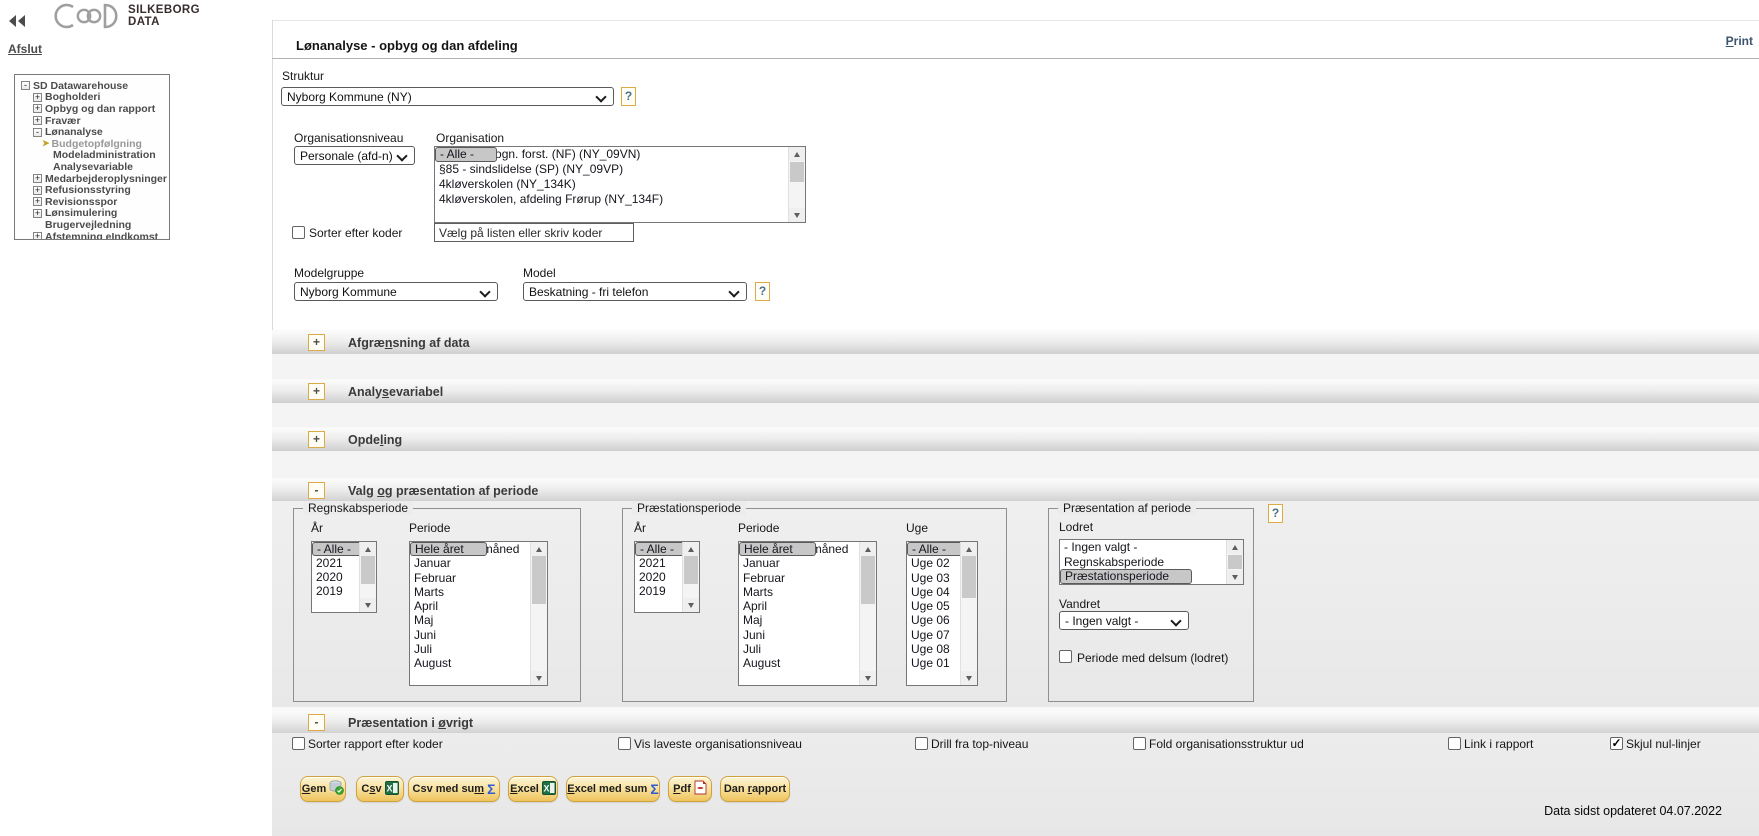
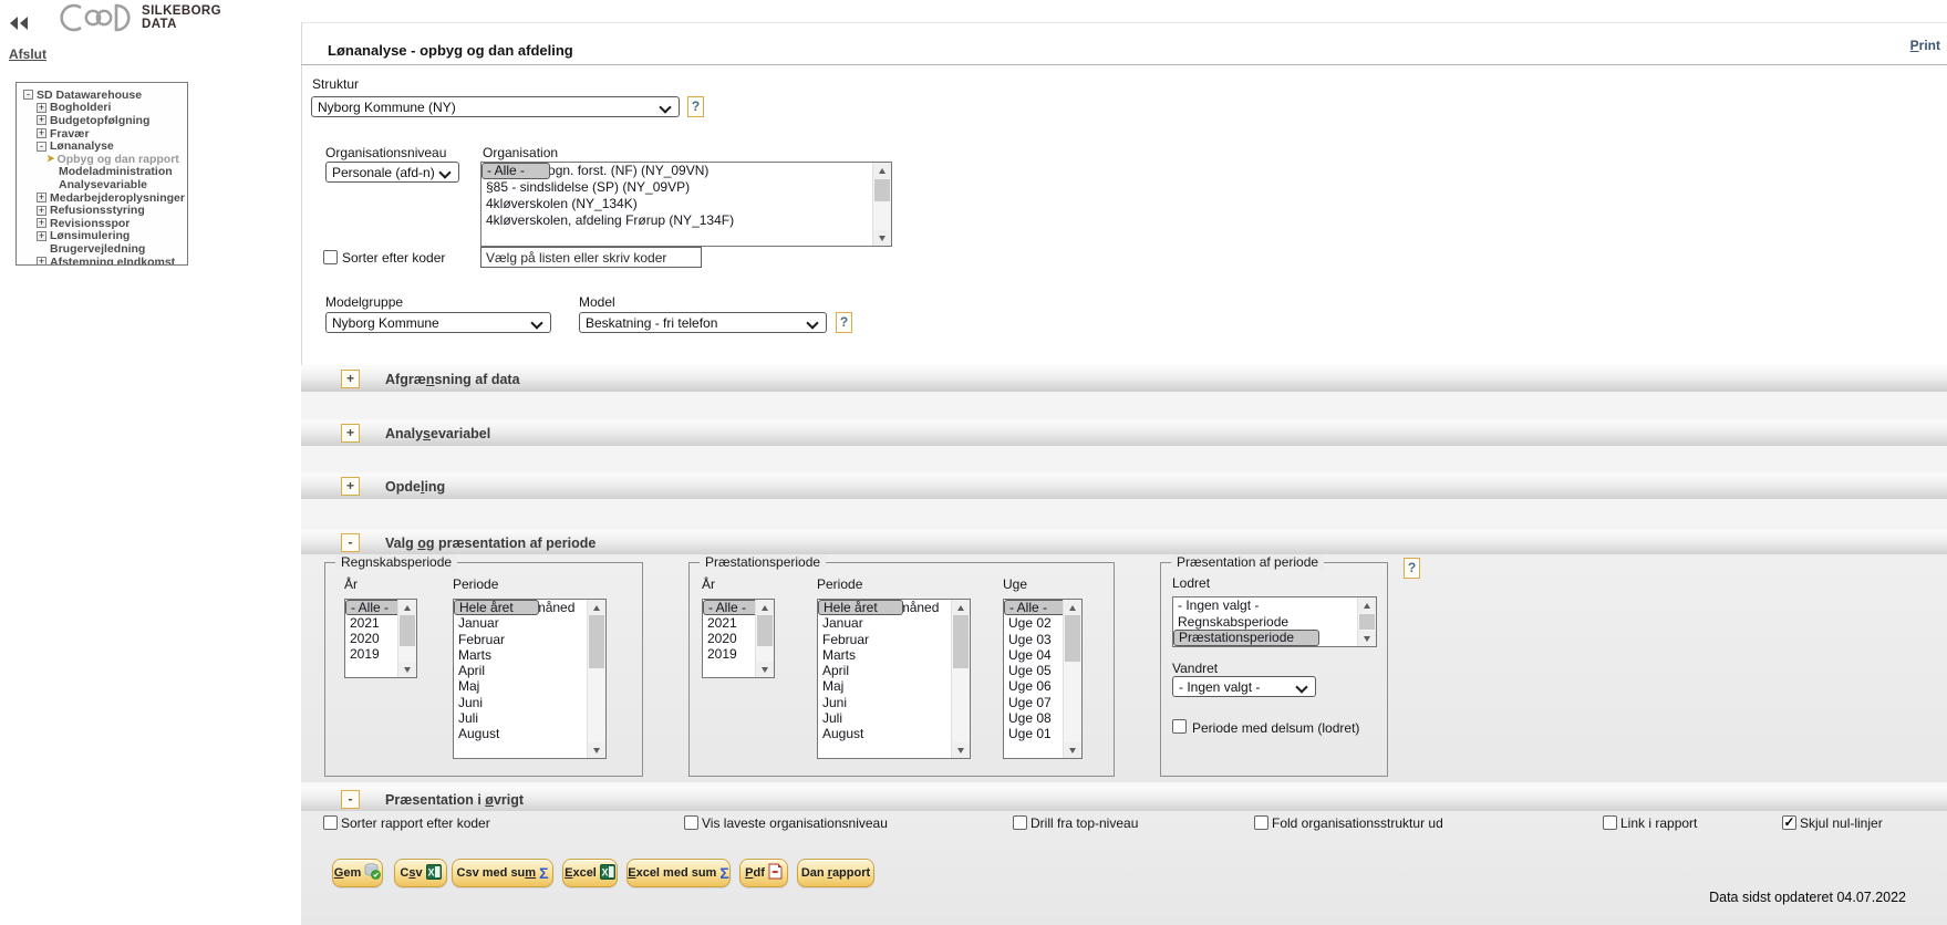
  SILKEBORG
  DATA
  Afslut
  -
  SD Datawarehouse
  +
  Bogholderi
  +
- Opbyg og dan rapport
+ Budgetopfølgning
  +
  Fravær
  -
  Lønanalyse
  ➤
- Budgetopfølgning
+ Opbyg og dan rapport
  Modeladministration
  Analysevariable
  +
  Medarbejderoplysninger
  +
  Refusionsstyring
  +
  Revisionsspor
  +
  Lønsimulering
  Brugervejledning
  +
  Afstemning eIndkomst
  Lønanalyse - opbyg og dan afdeling
  Print
  Struktur
  Nyborg Kommune (NY)
  ?
  Organisationsniveau
  Personale (afd-n)
  Organisation
  - Alle -
  §85 - sindslidelse (SP) (NY_09VP)
  4kløverskolen (NY_134K)
  4kløverskolen, afdeling Frørup (NY_134F)
  Sorter efter koder
  Vælg på listen eller skriv koder
  Modelgruppe
  Nyborg Kommune
  Model
  Beskatning - fri telefon
  ?
  +
  Afgrænsning af data
  +
  Analysevariabel
  +
  Opdeling
  -
  Valg og præsentation af periode
  Regnskabsperiode
  År
  Periode
  - Alle -
  2021
  2020
  2019
  Hele året
  Januar
  Februar
  Marts
  April
  Maj
  Juni
  Juli
  August
  Præstationsperiode
  År
  Periode
  Uge
  - Alle -
  2021
  2020
  2019
  Hele året
  Januar
  Februar
  Marts
  April
  Maj
  Juni
  Juli
  August
  - Alle -
  Uge 02
  Uge 03
  Uge 04
  Uge 05
  Uge 06
  Uge 07
  Uge 08
  Uge 01
  Præsentation af periode
  Lodret
  - Ingen valgt -
  Regnskabsperiode
  Præstationsperiode
  Vandret
  - Ingen valgt -
  Periode med delsum (lodret)
  ?
  -
  Præsentation i øvrigt
  Sorter rapport efter koder
  Vis laveste organisationsniveau
  Drill fra top-niveau
  Fold organisationsstruktur ud
  Link i rapport
  ✓
  Skjul nul-linjer
  Gem
  Csv
  X
  Csv med sum
  Σ
  Excel
  X
  Excel med sum
  Σ
  Pdf
  Dan rapport
  Data sidst opdateret 04.07.2022
